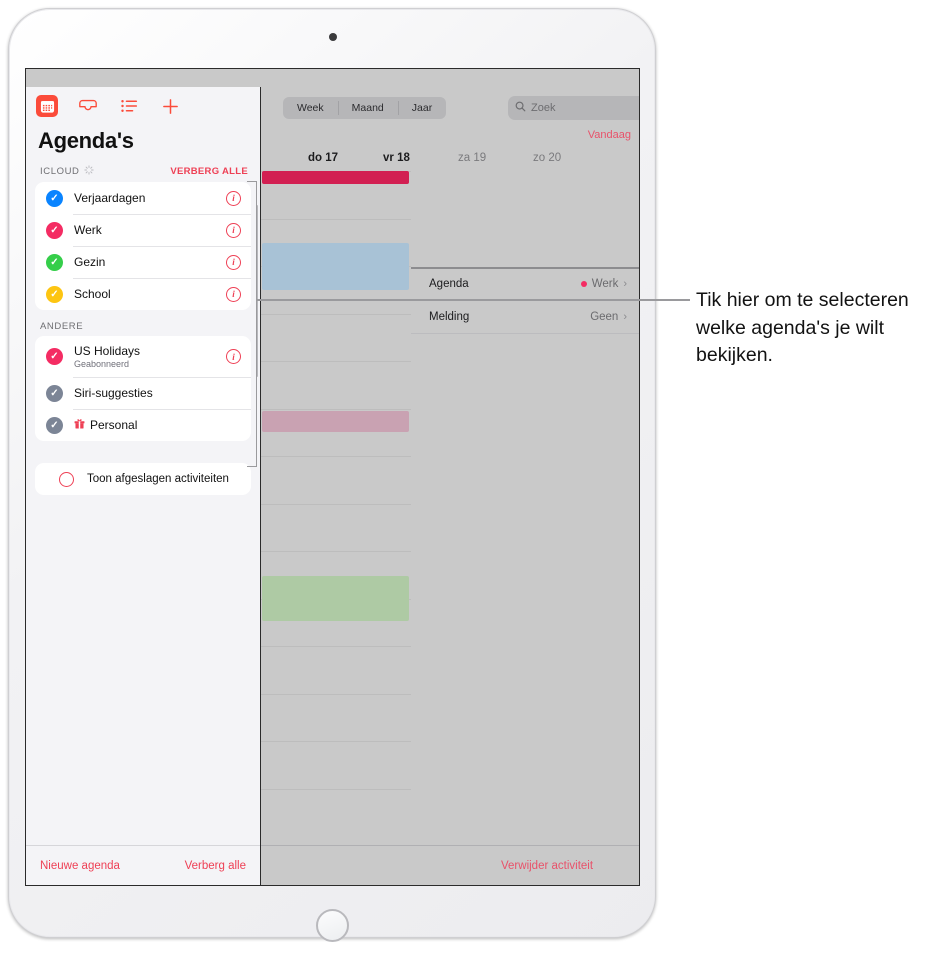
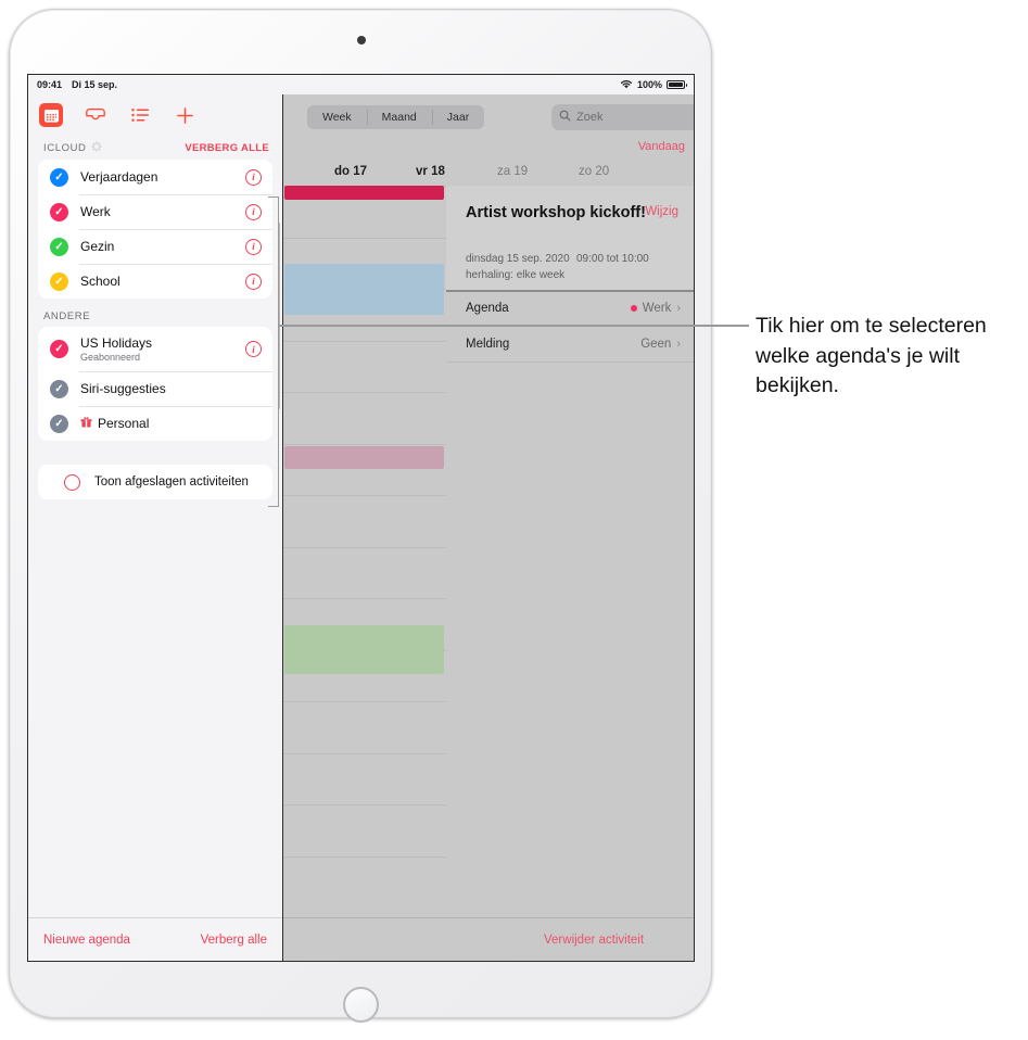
+ 09:41
+ Di 15 sep.
+ 100%
  Week
  Maand
  Jaar
  Zoek
  Vandaag
  do 17
  vr 18
  za 19
  zo 20
+ Artist workshop kickoff!
+ Wijzig
+ dinsdag 15 sep. 2020
+ 09:00 tot 10:00
+ herhaling: elke week
  Agenda
  Werk
  ›
  Melding
  Geen
  ›
  Verwijder activiteit
- Agenda's
  ICLOUD
  VERBERG ALLE
  ✓
  Verjaardagen
  i
  ✓
  Werk
  i
  ✓
  Gezin
  i
  ✓
  School
  i
  ANDERE
  ✓
  US Holidays
  Geabonneerd
  i
  ✓
  Siri-suggesties
  ✓
  Personal
  Toon afgeslagen activiteiten
  Nieuwe agenda
  Verberg alle
  Tik hier om te selecteren welke agenda's je wilt bekijken.
